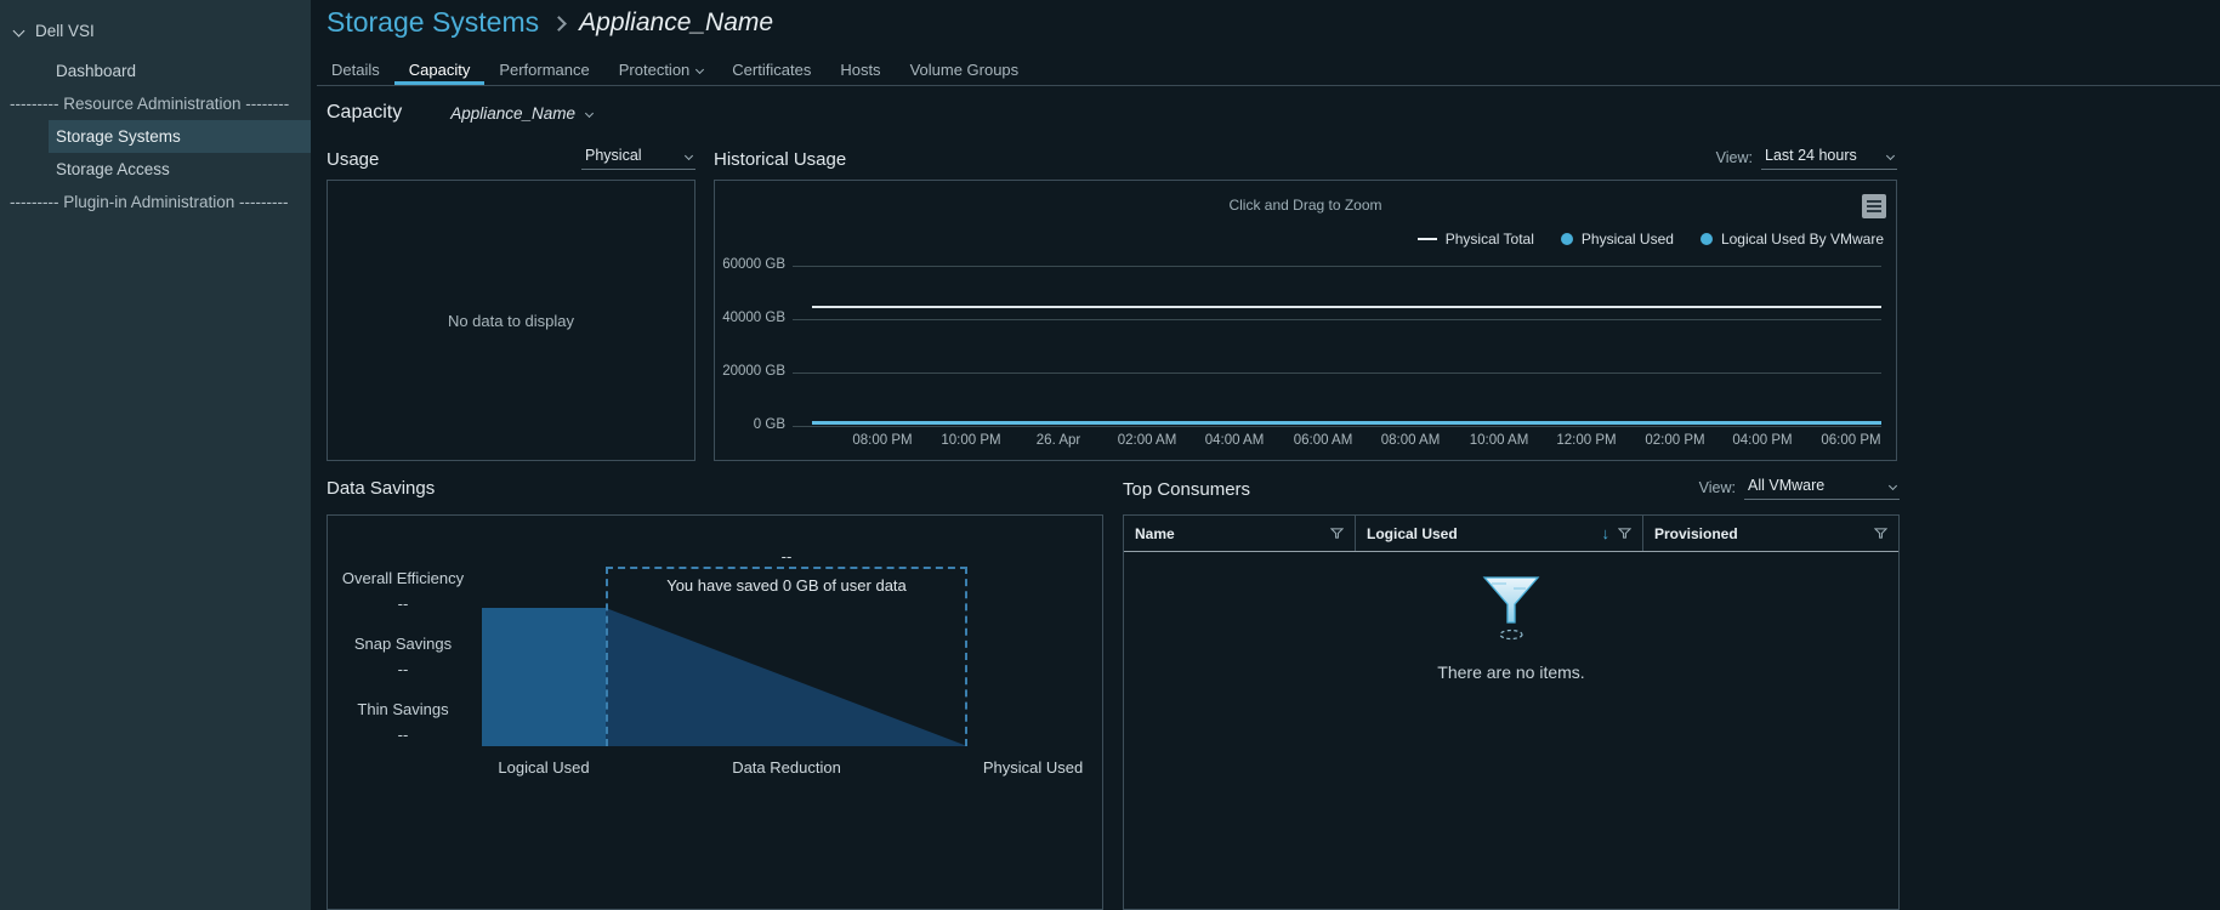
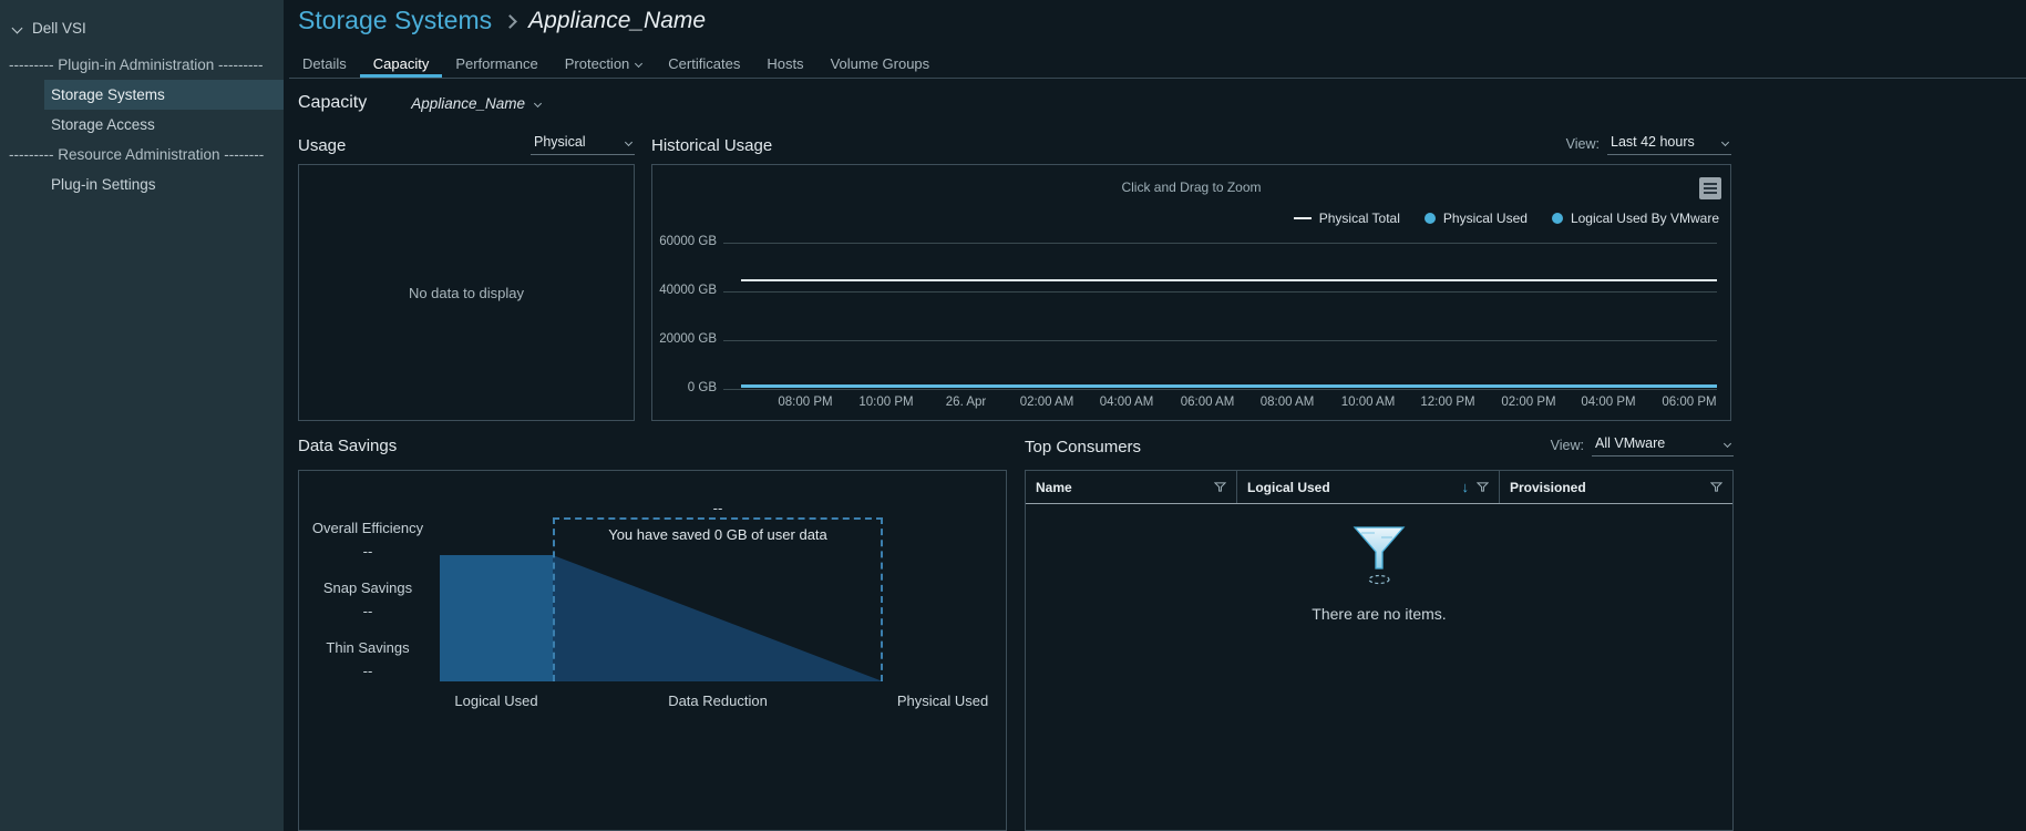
  Dell VSI
- Dashboard
- --------- Resource Administration --------
+ --------- Plugin-in Administration ---------
  Storage Systems
  Storage Access
- --------- Plugin-in Administration ---------
+ --------- Resource Administration --------
+ Plug-in Settings
  Storage Systems
  Appliance_Name
  Details
  Capacity
  Performance
  Protection
  Certificates
  Hosts
  Volume Groups
  Capacity
  Appliance_Name
  Usage
  Physical
  No data to display
  Historical Usage
  View:
- Last 24 hours
+ Last 42 hours
  Click and Drag to Zoom
  Physical Total
  Physical Used
  Logical Used By VMware
  60000 GB
  40000 GB
  20000 GB
  0 GB
  08:00 PM
  10:00 PM
  26. Apr
  02:00 AM
  04:00 AM
  06:00 AM
  08:00 AM
  10:00 AM
  12:00 PM
  02:00 PM
  04:00 PM
  06:00 PM
  Data Savings
  Overall Efficiency
  --
  Snap Savings
  --
  Thin Savings
  --
  --
  You have saved 0 GB of user data
  Logical Used
  Data Reduction
  Physical Used
  Top Consumers
  View:
  All VMware
  Name
  Logical Used
  ↓
  Provisioned
  There are no items.
